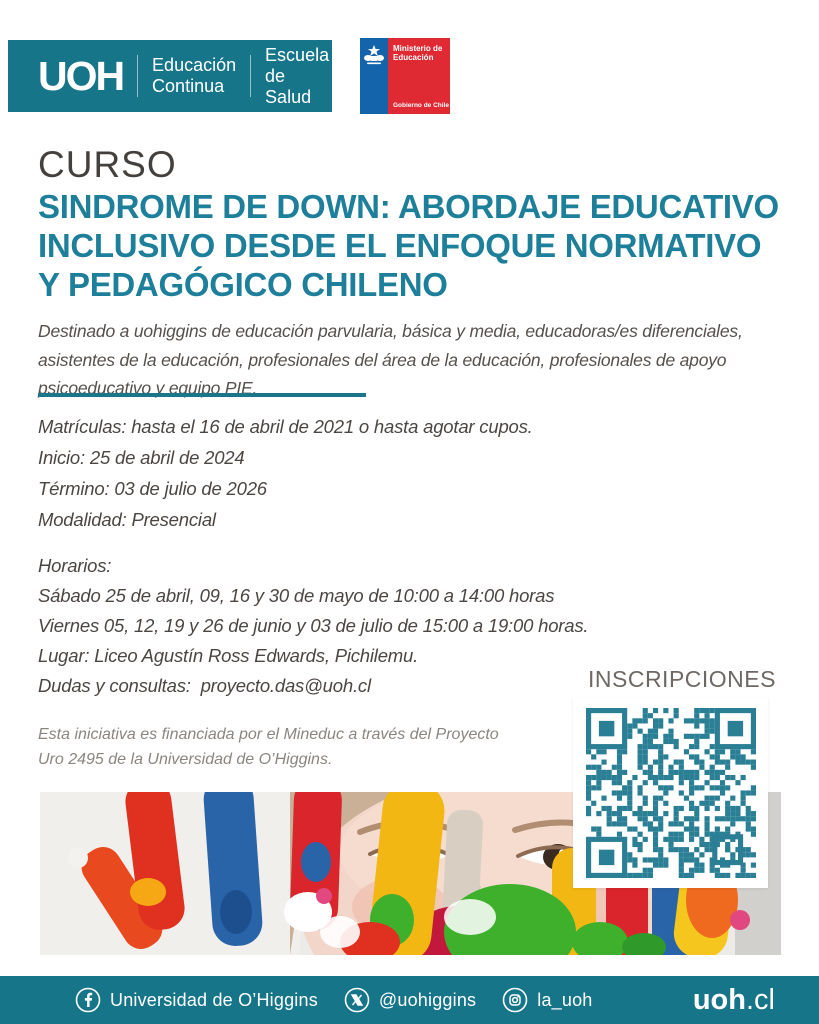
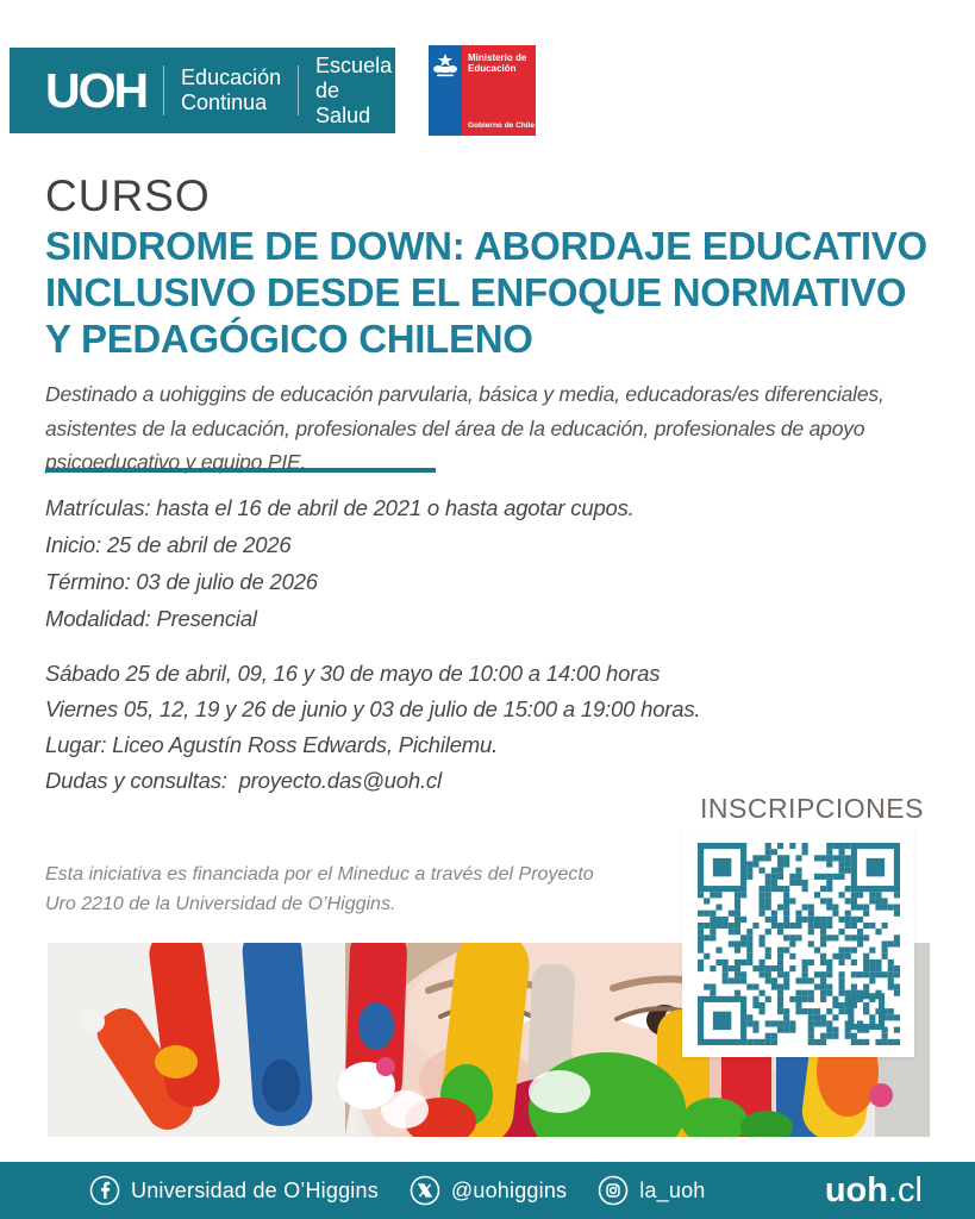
  UOH
  Educación
  Continua
  Escuela
  de Salud
  Ministerio de
  Educación
  CURSO
  SINDROME DE DOWN: ABORDAJE EDUCATIVO
  INCLUSIVO DESDE EL ENFOQUE NORMATIVO
  Y PEDAGÓGICO CHILENO
  Destinado a uohiggins de educación parvularia, básica y media, educadoras/es diferenciales,
  asistentes de la educación, profesionales del área de la educación, profesionales de apoyo
  psicoeducativo y equipo PIE.
  Matrículas: hasta el 16 de abril de 2021 o hasta agotar cupos.
- Inicio: 25 de abril de 2024
+ Inicio: 25 de abril de 2026
  Término: 03 de julio de 2026
  Modalidad: Presencial
- Horarios:
  Sábado 25 de abril, 09, 16 y 30 de mayo de 10:00 a 14:00 horas
  Viernes 05, 12, 19 y 26 de junio y 03 de julio de 15:00 a 19:00 horas.
  Lugar: Liceo Agustín Ross Edwards, Pichilemu.
  Dudas y consultas: proyecto.das@uoh.cl
  Esta iniciativa es financiada por el Mineduc a través del Proyecto
- Uro 2495 de la Universidad de O’Higgins.
+ Uro 2210 de la Universidad de O’Higgins.
  INSCRIPCIONES
  Universidad de O’Higgins
  @uohiggins
  la_uoh
  uoh.cl
